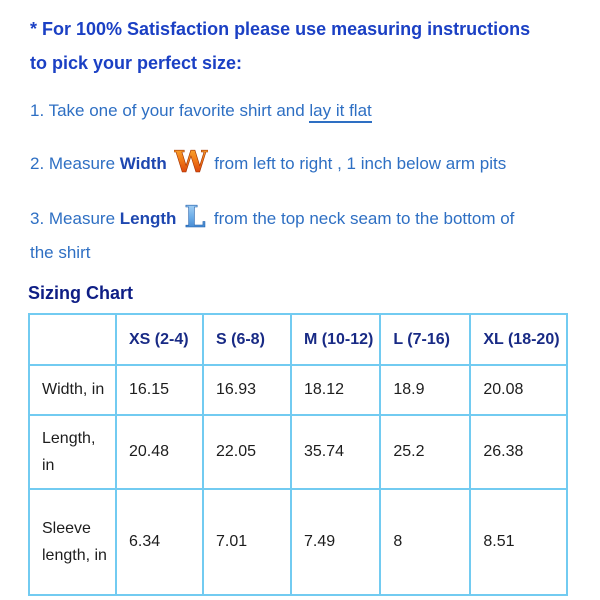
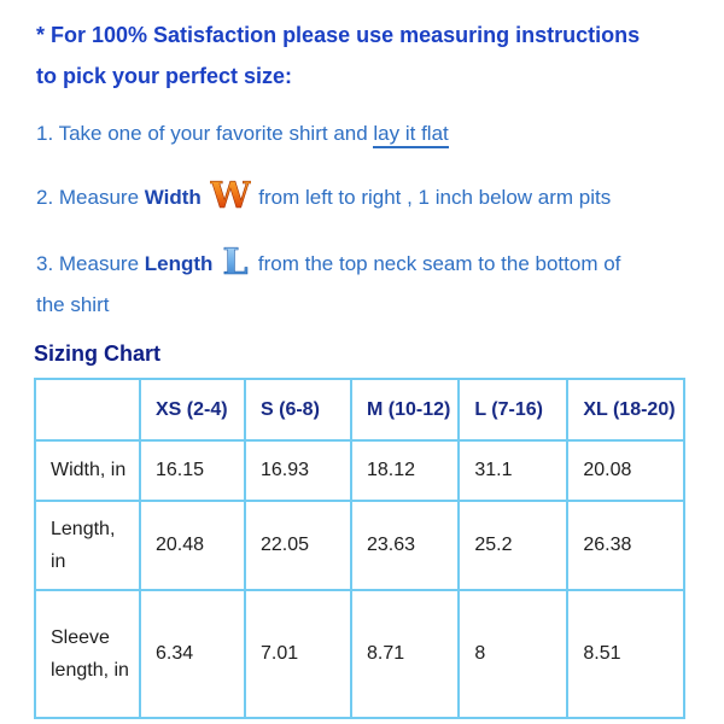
  * For 100% Satisfaction please use measuring instructions
  to pick your perfect size:
  1. Take one of your favorite shirt and lay it flat
  2. Measure Width
  W
  from left to right , 1 inch below arm pits
  3. Measure Length
  L
  from the top neck seam to the bottom of
  the shirt
  Sizing Chart
  	XS (2-4)	S (6-8)	M (10-12)	L (7-16)	XL (18-20)
- Width, in	16.15	16.93	18.12	18.9	20.08
+ Width, in	16.15	16.93	18.12	31.1	20.08
- Length, in	20.48	22.05	35.74	25.2	26.38
+ Length, in	20.48	22.05	23.63	25.2	26.38
- Sleeve length, in	6.34	7.01	7.49	8	8.51
+ Sleeve length, in	6.34	7.01	8.71	8	8.51
